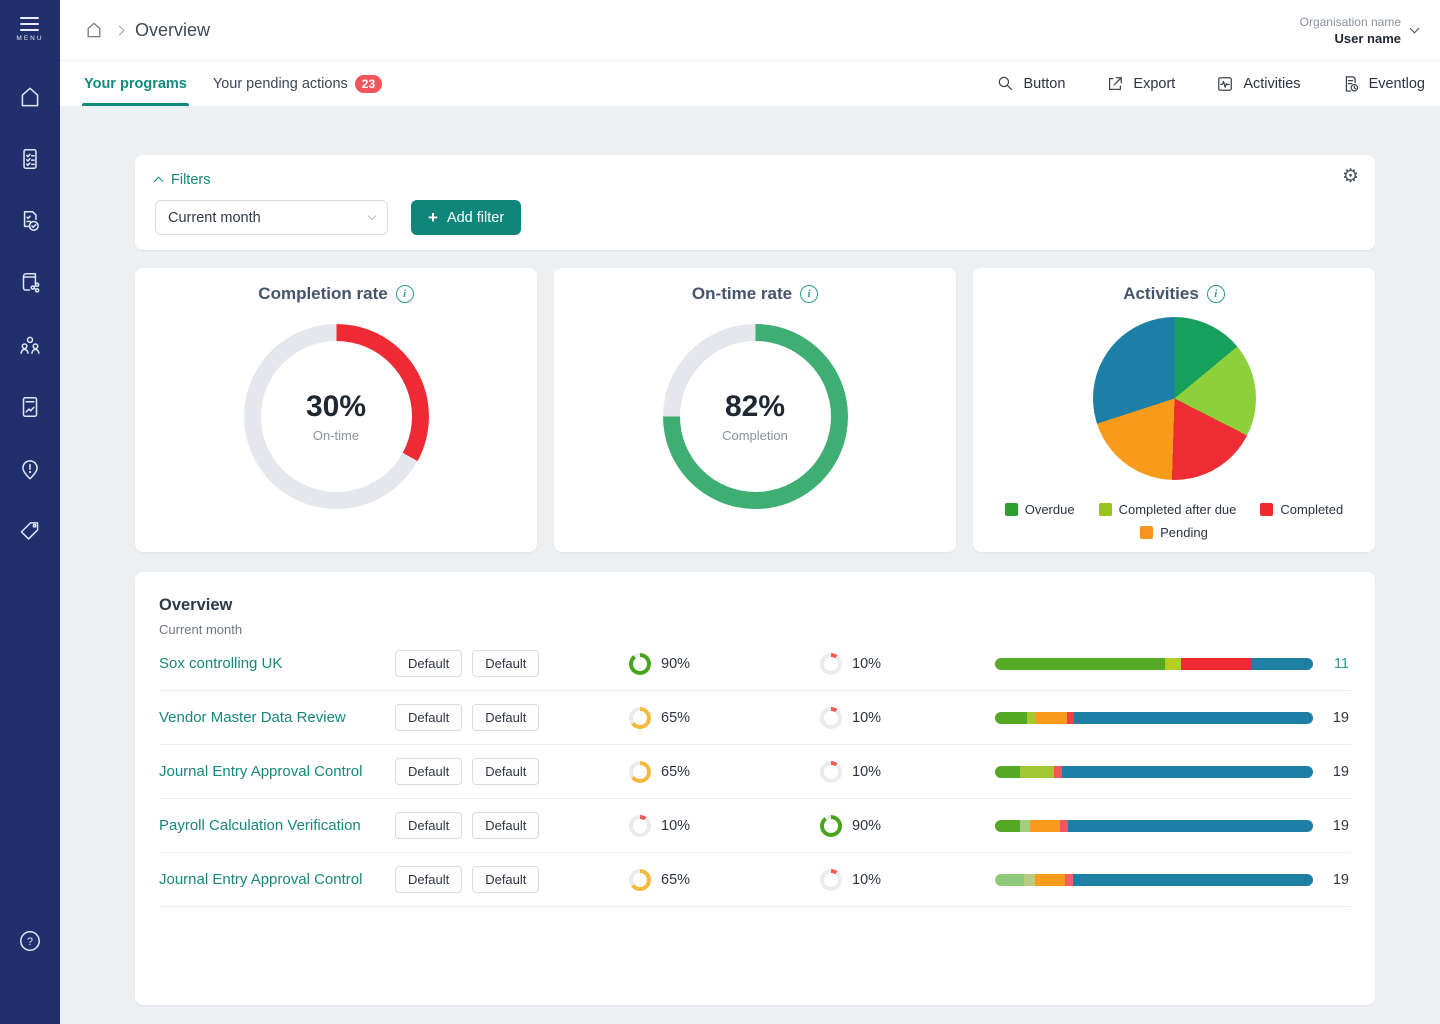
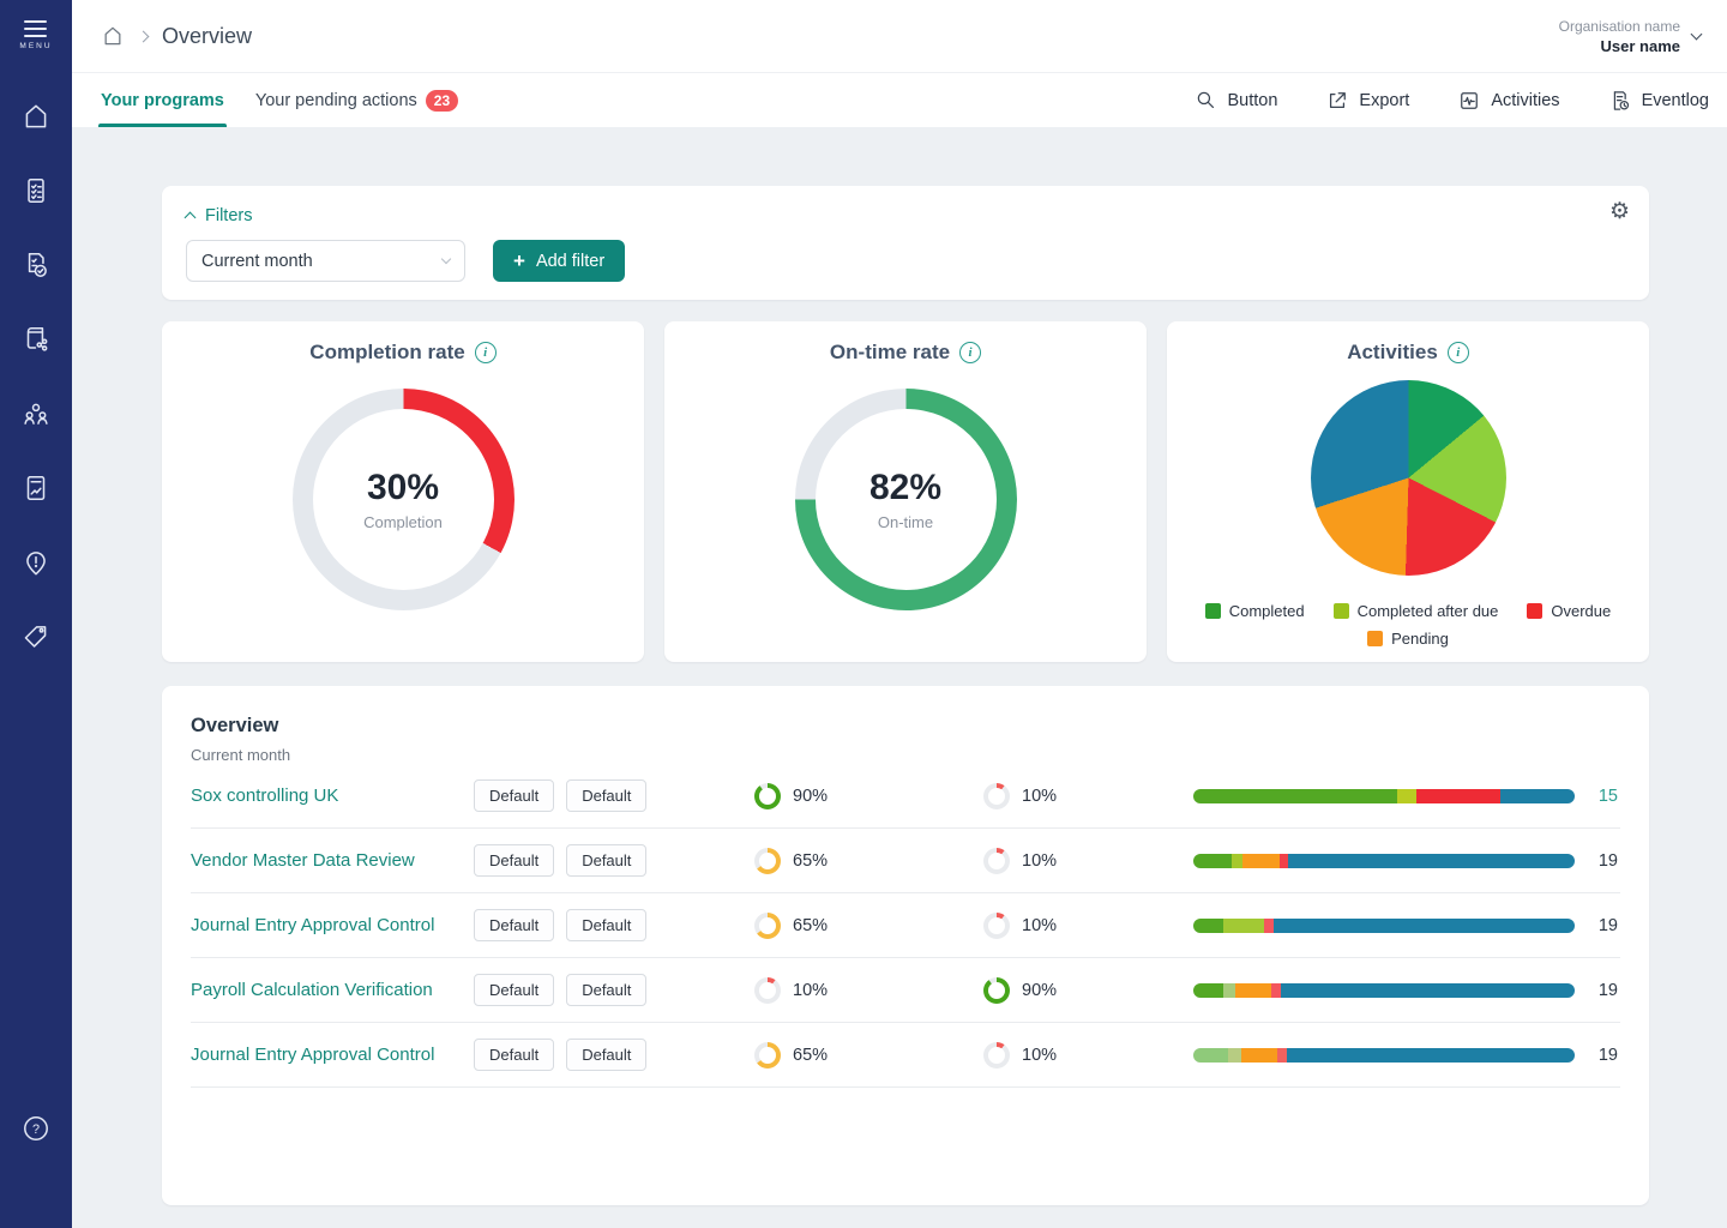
  ?
  Overview
  Organisation name
  User name
  Your programs
  Your pending actions
  23
  Button
  Export
  Activities
  Eventlog
  Filters
  ⚙
  Current month
  +
  Add filter
  Completion rate
  i
  30%
- On-time
+ Completion
  On-time rate
  i
  82%
- Completion
+ On-time
  Activities
  i
- Overdue
+ Completed
  Completed after due
- Completed
+ Overdue
  Pending
  Overview
  Current month
  Sox controlling UK
  Default
  Default
  90%
  10%
- 11
+ 15
  Vendor Master Data Review
  Default
  Default
  65%
  10%
  19
  Journal Entry Approval Control
  Default
  Default
  65%
  10%
  19
  Payroll Calculation Verification
  Default
  Default
  10%
  90%
  19
  Journal Entry Approval Control
  Default
  Default
  65%
  10%
  19
